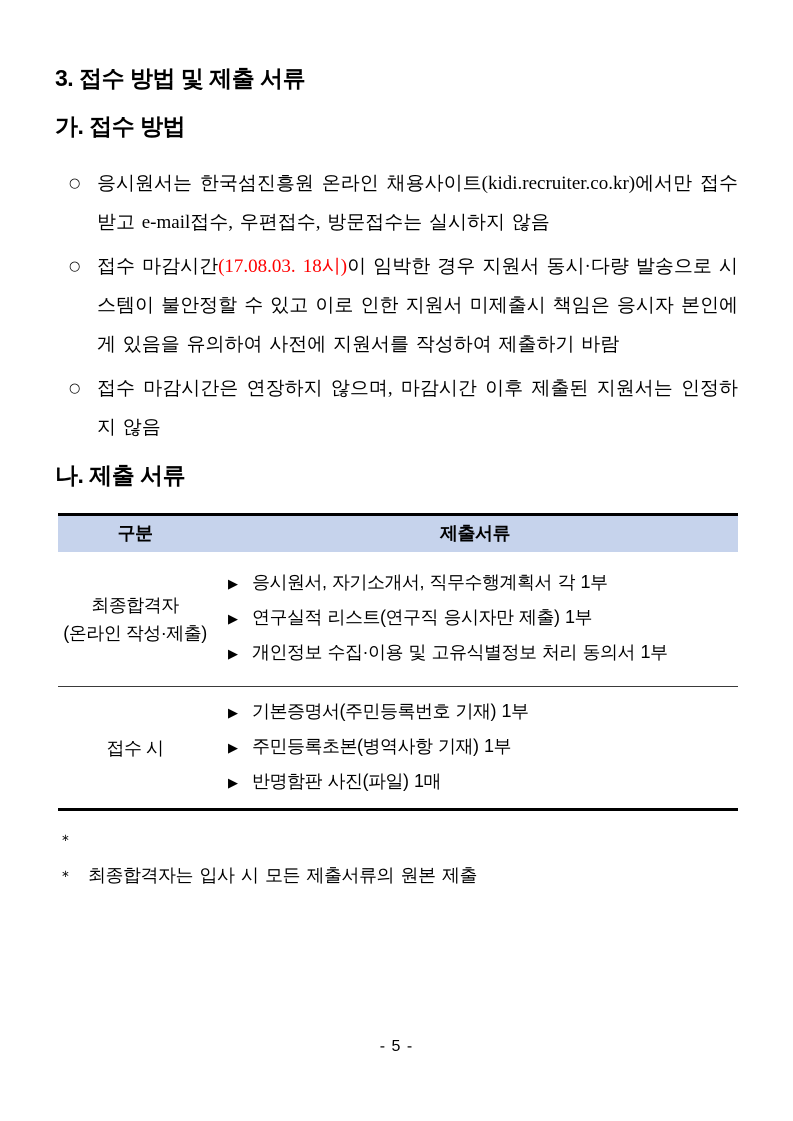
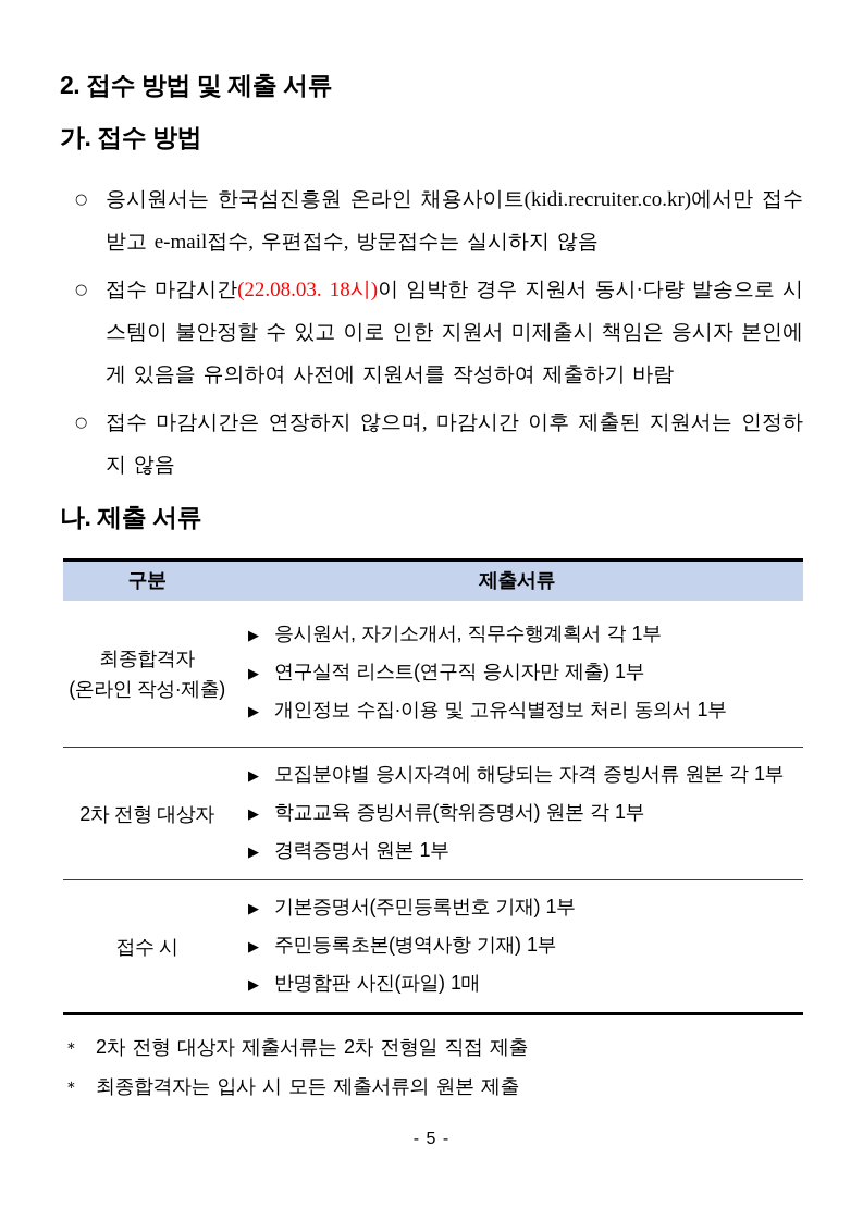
- 3. 접수 방법 및 제출 서류
+ 2. 접수 방법 및 제출 서류
  가. 접수 방법
  ○
  응시원서는 한국섬진흥원 온라인 채용사이트(kidi.recruiter.co.kr)에서만 접수받고 e-mail접수, 우편접수, 방문접수는 실시하지 않음
  ○
- 접수 마감시간(17.08.03. 18시)이 임박한 경우 지원서 동시·다량 발송으로 시스템이 불안정할 수 있고 이로 인한 지원서 미제출시 책임은 응시자 본인에게 있음을 유의하여 사전에 지원서를 작성하여 제출하기 바람
+ 접수 마감시간(22.08.03. 18시)이 임박한 경우 지원서 동시·다량 발송으로 시스템이 불안정할 수 있고 이로 인한 지원서 미제출시 책임은 응시자 본인에게 있음을 유의하여 사전에 지원서를 작성하여 제출하기 바람
  ○
  접수 마감시간은 연장하지 않으며, 마감시간 이후 제출된 지원서는 인정하지 않음
  나. 제출 서류
  구분	제출서류
  최종합격자 (온라인 작성·제출)	▶ 응시원서, 자기소개서, 직무수행계획서 각 1부 ▶ 연구실적 리스트(연구직 응시자만 제출) 1부 ▶ 개인정보 수집·이용 및 고유식별정보 처리 동의서 1부
+ 2차 전형 대상자	▶ 모집분야별 응시자격에 해당되는 자격 증빙서류 원본 각 1부 ▶ 학교교육 증빙서류(학위증명서) 원본 각 1부 ▶ 경력증명서 원본 1부
  접수 시	▶ 기본증명서(주민등록번호 기재) 1부 ▶ 주민등록초본(병역사항 기재) 1부 ▶ 반명함판 사진(파일) 1매
  ＊
+ 2차 전형 대상자 제출서류는 2차 전형일 직접 제출
  ＊
  최종합격자는 입사 시 모든 제출서류의 원본 제출
  - 5 -
